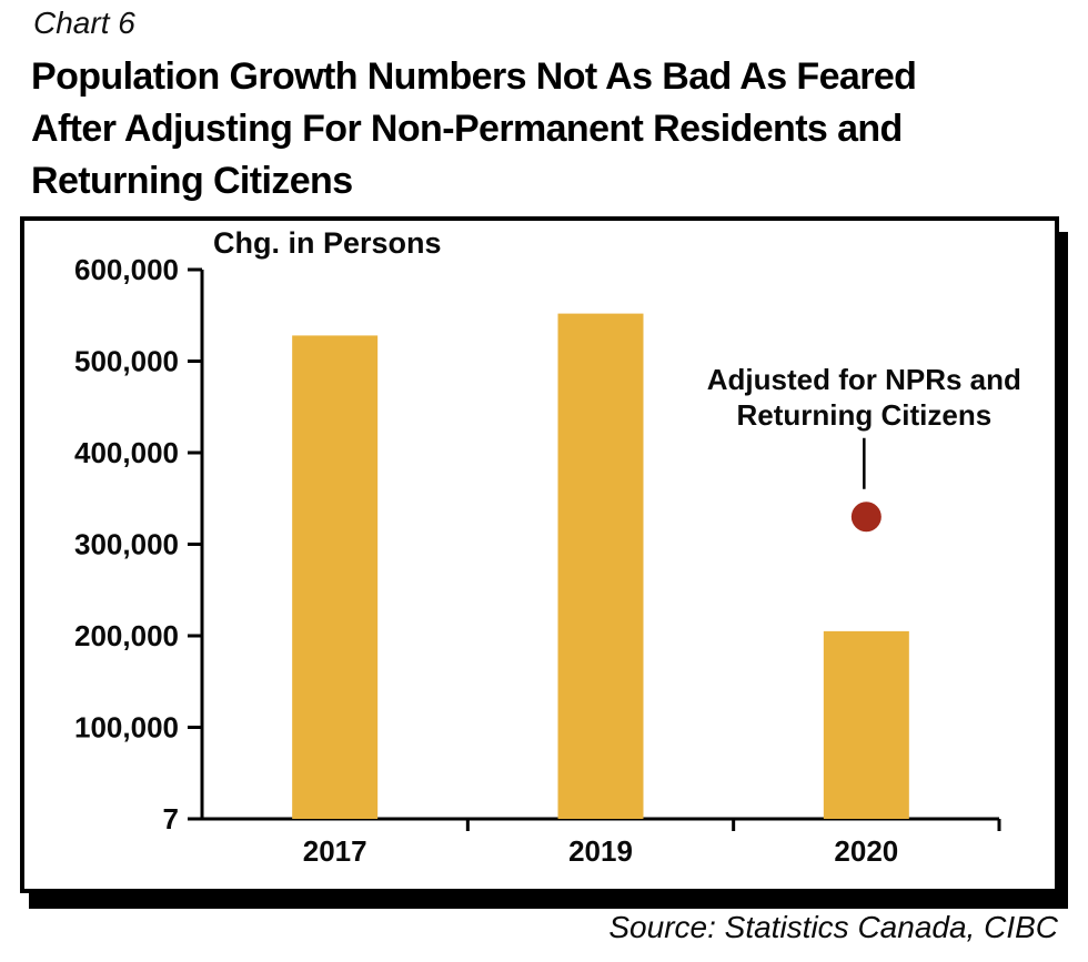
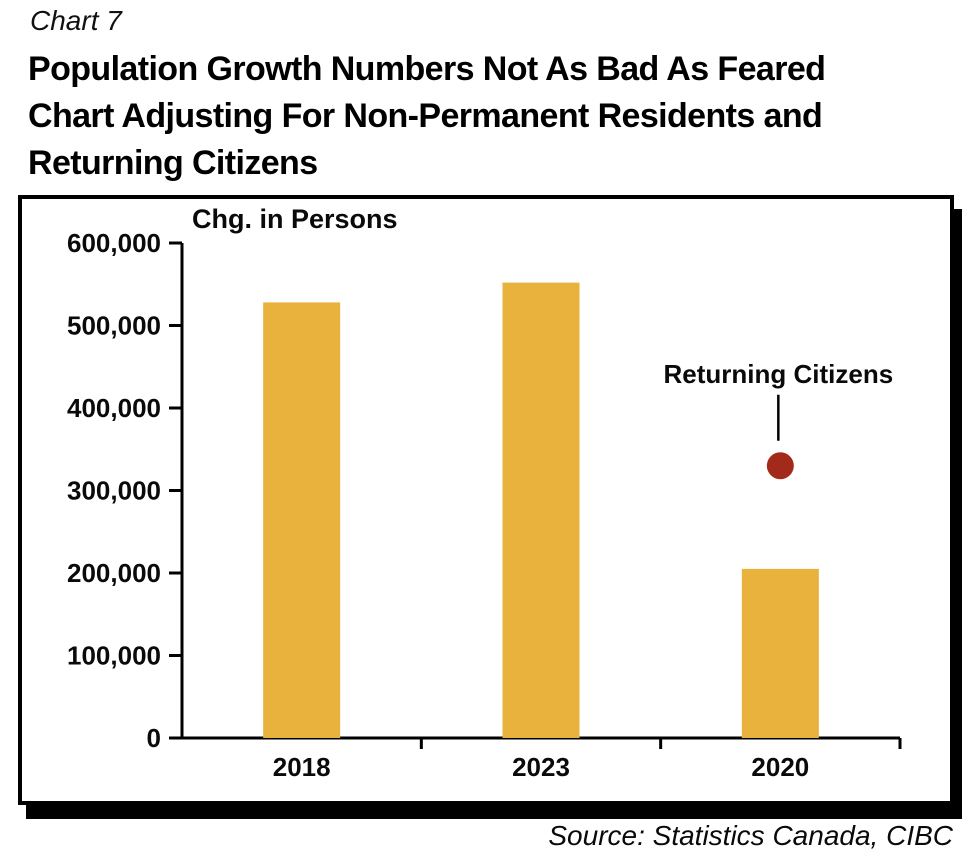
- Chart 6
+ Chart 7
  Population Growth Numbers Not As Bad As Feared
- After Adjusting For Non-Permanent Residents and
+ Chart Adjusting For Non-Permanent Residents and
  Returning Citizens
- 7
+ 0
  100,000
  200,000
  300,000
  400,000
  500,000
  600,000
- 2017
+ 2018
- 2019
+ 2023
  2020
- Adjusted for NPRs and
  Returning Citizens
  Chg. in Persons
  Source: Statistics Canada, CIBC
